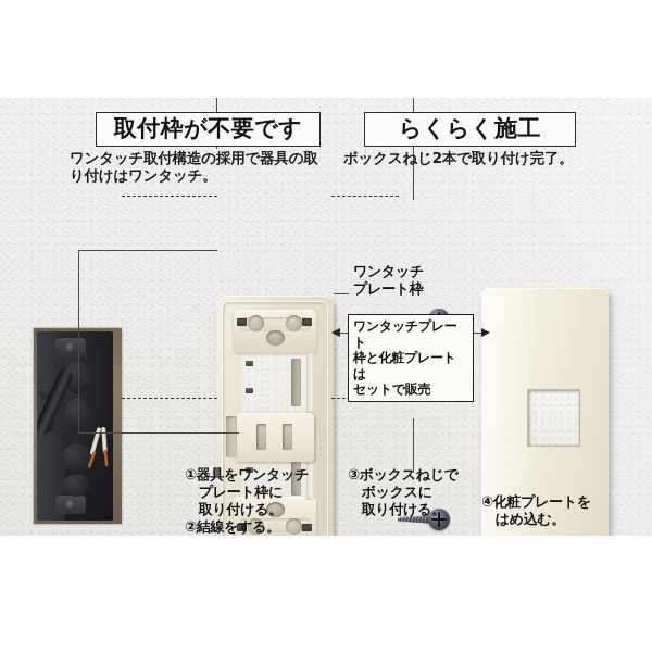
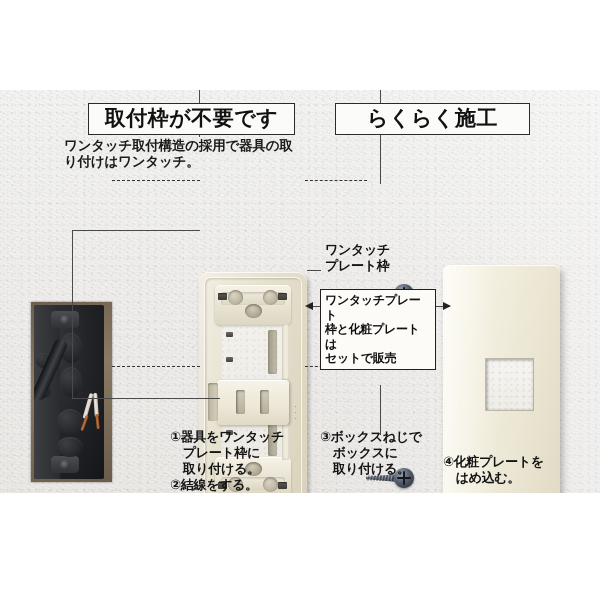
  取付枠が不要です
  ワンタッチ取付構造の採用で器具の取
  り付けはワンタッチ。
  らくらく施工
- ボックスねじ2本で取り付け完了。
  ワンタッチ
  プレート枠
  ワンタッチプレート
  枠と化粧プレートは
  セットで販売
  ①器具をワンタッチ
  プレート枠に
  取り付ける。
  ②結線をする。
  ③ボックスねじで
  ボックスに
  取り付ける。
  ④化粧プレートを
  はめ込む。
